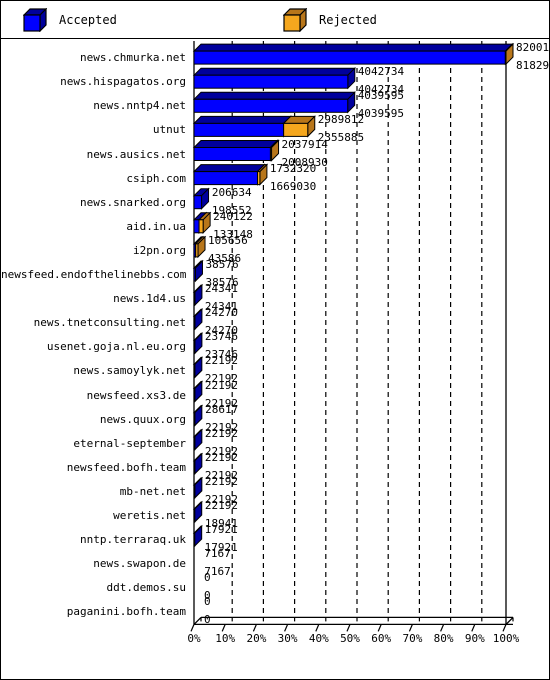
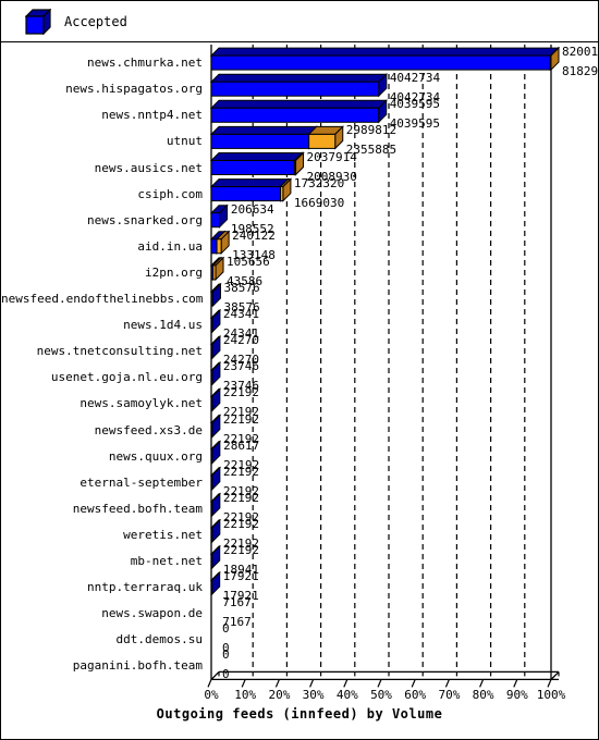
  Accepted
- Rejected
  news.chmurka.net
  82001
  81829
  news.hispagatos.org
  4042734
  4042734
  news.nntp4.net
  4039595
  4039595
  utnut
  2989812
  2355885
  news.ausics.net
  2037914
  2008930
  csiph.com
  1732320
  1669030
  news.snarked.org
  206634
  198552
  aid.in.ua
  240122
  133148
  i2pn.org
  105656
  43586
  newsfeed.endofthelinebbs.com
  38576
  38576
  news.1d4.us
  24341
  24341
  news.tnetconsulting.net
  24270
  24270
  usenet.goja.nl.eu.org
  23746
  23746
  news.samoylyk.net
  22192
  22192
  newsfeed.xs3.de
  22192
  22192
  news.quux.org
  28617
  22192
  eternal-september
  22192
  22192
  newsfeed.bofh.team
  22192
  22192
- mb-net.net
+ weretis.net
  22192
  22192
- weretis.net
+ mb-net.net
  22192
  18941
  nntp.terraraq.uk
  17921
  17921
  news.swapon.de
  7167
  7167
  ddt.demos.su
  0
  0
  paganini.bofh.team
  0
  0
  0%
  10%
  20%
  30%
  40%
  50%
  60%
  70%
  80%
  90%
  100%
+ Outgoing feeds (innfeed) by Volume
